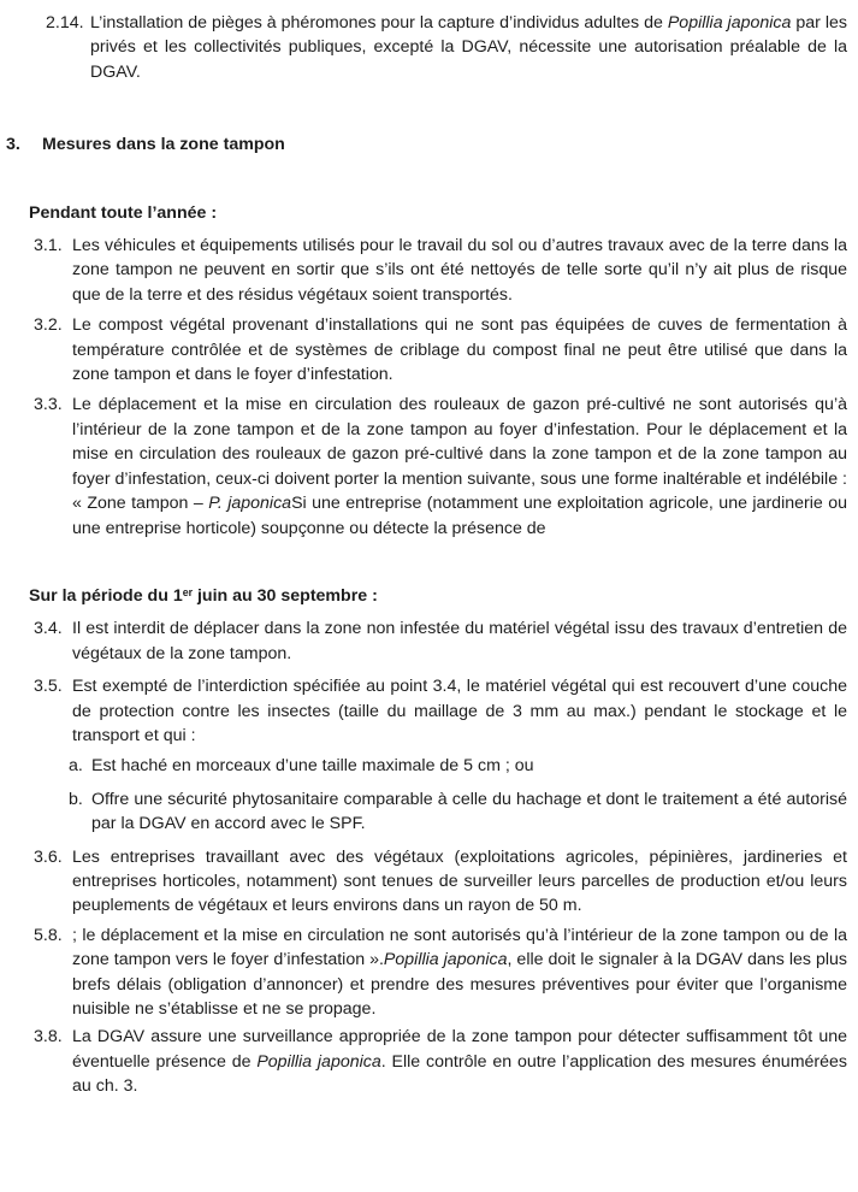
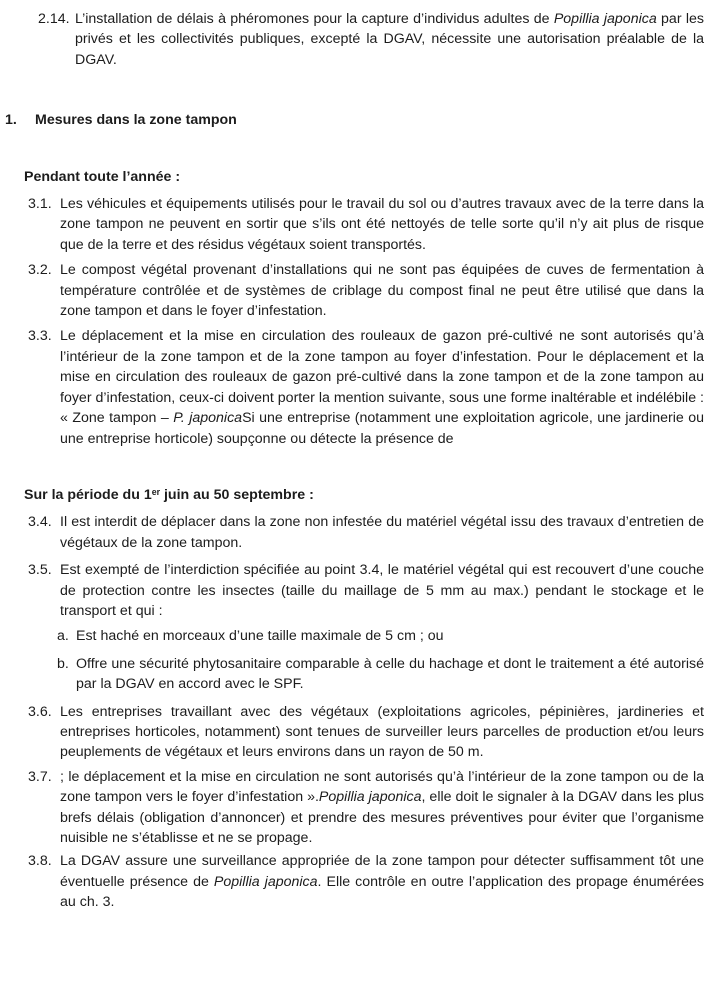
  2.14.
- L’installation de pièges à phéromones pour la capture d’individus adultes de Popillia japonica par les privés et les collectivités publiques, excepté la DGAV, nécessite une autorisation préalable de la DGAV.
+ L’installation de délais à phéromones pour la capture d’individus adultes de Popillia japonica par les privés et les collectivités publiques, excepté la DGAV, nécessite une autorisation préalable de la DGAV.
- 3.
+ 1.
  Mesures dans la zone tampon
  Pendant toute l’année :
  3.1.
  Les véhicules et équipements utilisés pour le travail du sol ou d’autres travaux avec de la terre dans la zone tampon ne peuvent en sortir que s’ils ont été nettoyés de telle sorte qu’il n’y ait plus de risque que de la terre et des résidus végétaux soient transportés.
  3.2.
  Le compost végétal provenant d’installations qui ne sont pas équipées de cuves de fermentation à température contrôlée et de systèmes de criblage du compost final ne peut être utilisé que dans la zone tampon et dans le foyer d’infestation.
  3.3.
  Le déplacement et la mise en circulation des rouleaux de gazon pré-cultivé ne sont autorisés qu’à l’intérieur de la zone tampon et de la zone tampon au foyer d’infestation. Pour le déplacement et la mise en circulation des rouleaux de gazon pré-cultivé dans la zone tampon et de la zone tampon au foyer d’infestation, ceux-ci doivent porter la mention suivante, sous une forme inaltérable et indélébile : « Zone tampon – P. japonicaSi une entreprise (notamment une exploitation agricole, une jardinerie ou une entreprise horticole) soupçonne ou détecte la présence de
- Sur la période du 1er juin au 30 septembre :
+ Sur la période du 1er juin au 50 septembre :
  3.4.
  Il est interdit de déplacer dans la zone non infestée du matériel végétal issu des travaux d’entretien de végétaux de la zone tampon.
  3.5.
- Est exempté de l’interdiction spécifiée au point 3.4, le matériel végétal qui est recouvert d’une couche de protection contre les insectes (taille du maillage de 3 mm au max.) pendant le stockage et le transport et qui :
+ Est exempté de l’interdiction spécifiée au point 3.4, le matériel végétal qui est recouvert d’une couche de protection contre les insectes (taille du maillage de 5 mm au max.) pendant le stockage et le transport et qui :
  a.
  Est haché en morceaux d’une taille maximale de 5 cm ; ou
  b.
  Offre une sécurité phytosanitaire comparable à celle du hachage et dont le traitement a été autorisé par la DGAV en accord avec le SPF.
  3.6.
  Les entreprises travaillant avec des végétaux (exploitations agricoles, pépinières, jardineries et entreprises horticoles, notamment) sont tenues de surveiller leurs parcelles de production et/ou leurs peuplements de végétaux et leurs environs dans un rayon de 50 m.
- 5.8.
+ 3.7.
  ; le déplacement et la mise en circulation ne sont autorisés qu’à l’intérieur de la zone tampon ou de la zone tampon vers le foyer d’infestation ».Popillia japonica, elle doit le signaler à la DGAV dans les plus brefs délais (obligation d’annoncer) et prendre des mesures préventives pour éviter que l’organisme nuisible ne s’établisse et ne se propage.
  3.8.
- La DGAV assure une surveillance appropriée de la zone tampon pour détecter suffisamment tôt une éventuelle présence de Popillia japonica. Elle contrôle en outre l’application des mesures énumérées au ch. 3.
+ La DGAV assure une surveillance appropriée de la zone tampon pour détecter suffisamment tôt une éventuelle présence de Popillia japonica. Elle contrôle en outre l’application des propage énumérées au ch. 3.
